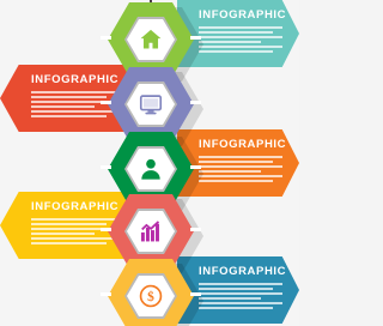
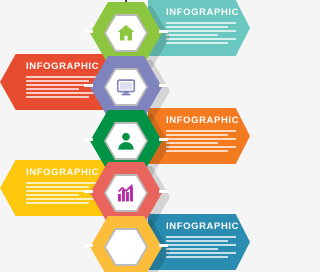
  INFOGRAPHIC
  INFOGRAPHIC
  INFOGRAPHIC
  INFOGRAPHIC
  INFOGRAPHIC
- $
